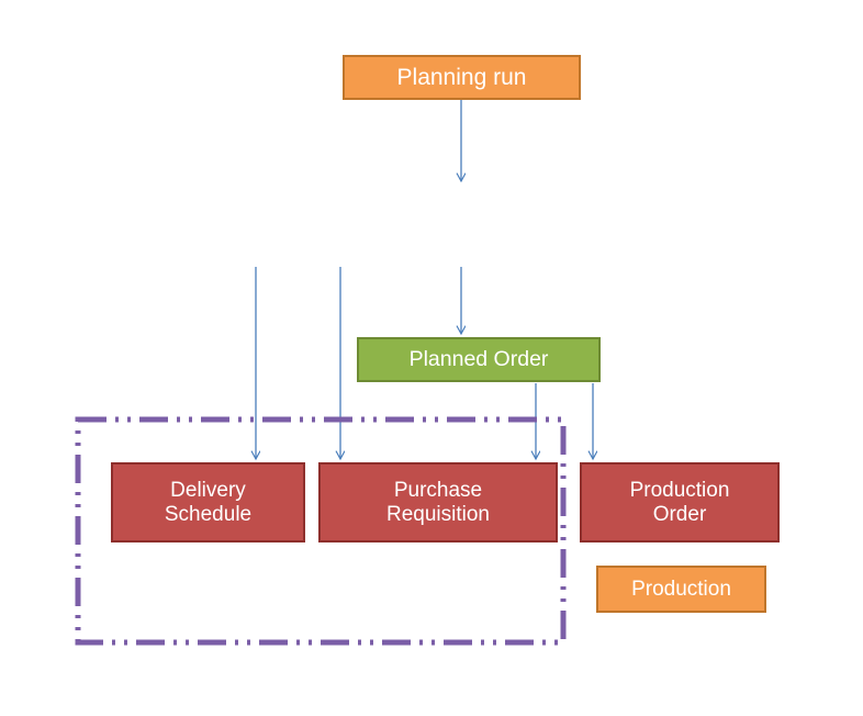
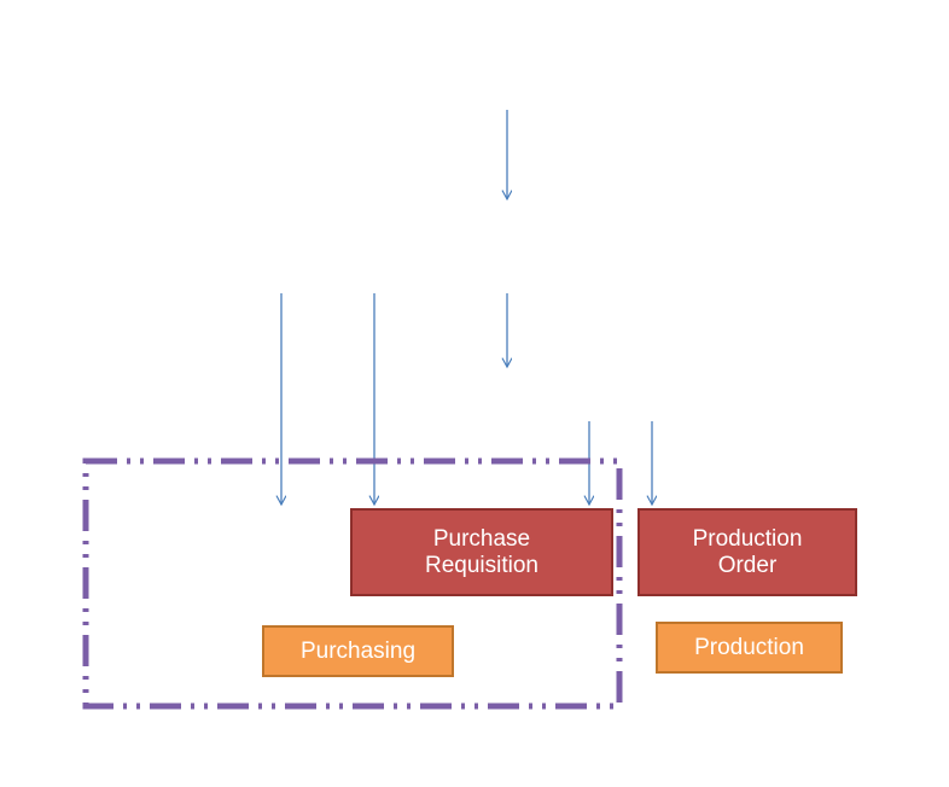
- Planning run
- Planned Order
- Delivery
- Schedule
  Purchase
  Requisition
  Production
  Order
+ Purchasing
  Production
